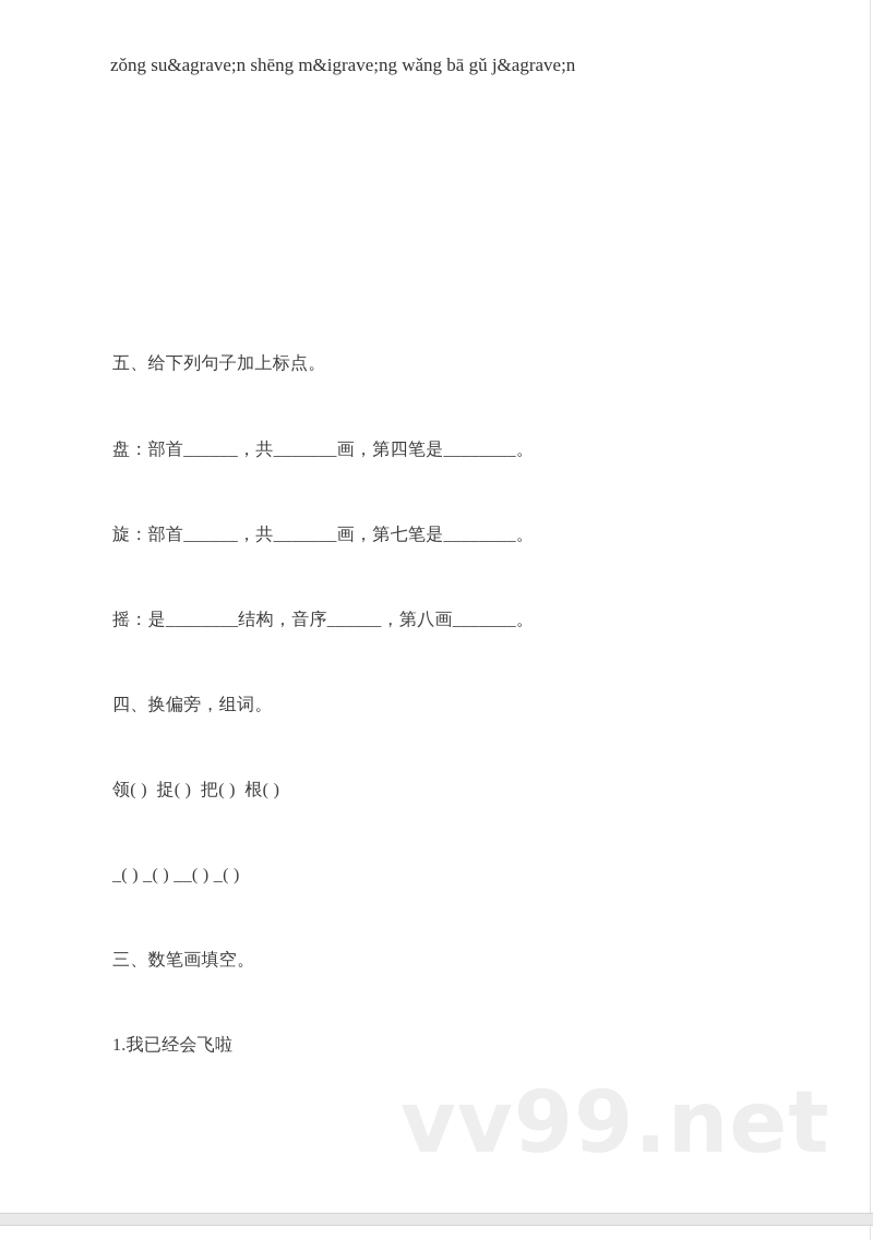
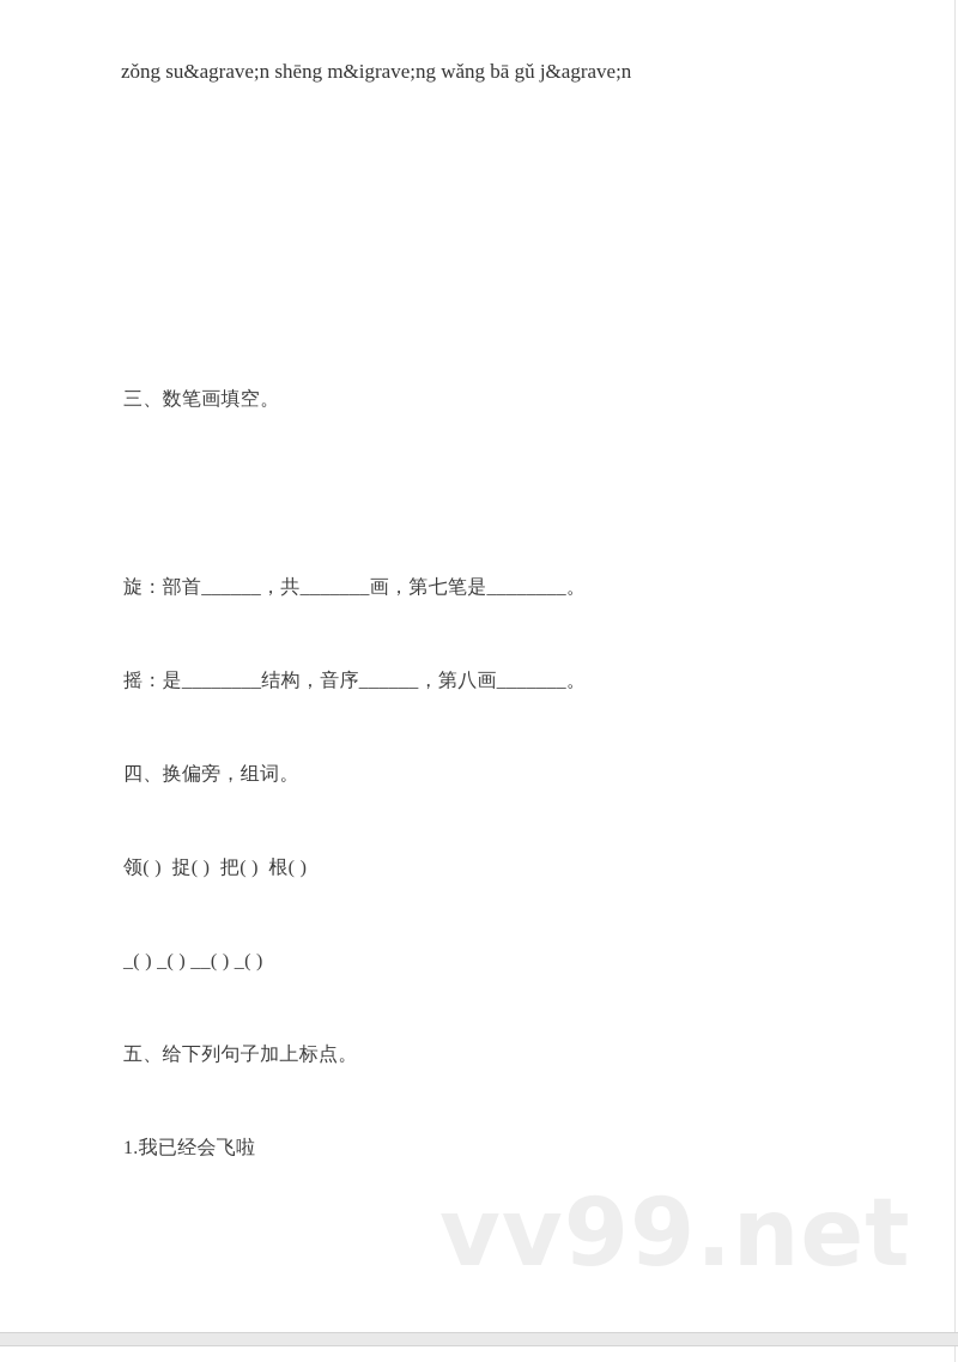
  zǒng su&agrave;n shēng m&igrave;ng wǎng bā gǔ j&agrave;n
- 五、给下列句子加上标点。
+ 三、数笔画填空。
- 盘：部首______，共_______画，第四笔是________。
  旋：部首______，共_______画，第七笔是________。
  摇：是________结构，音序______，第八画_______。
  四、换偏旁，组词。
  领( ) 捉( ) 把( ) 根( )
  _( ) _( ) __( ) _( )
- 三、数笔画填空。
+ 五、给下列句子加上标点。
  1.我已经会飞啦
